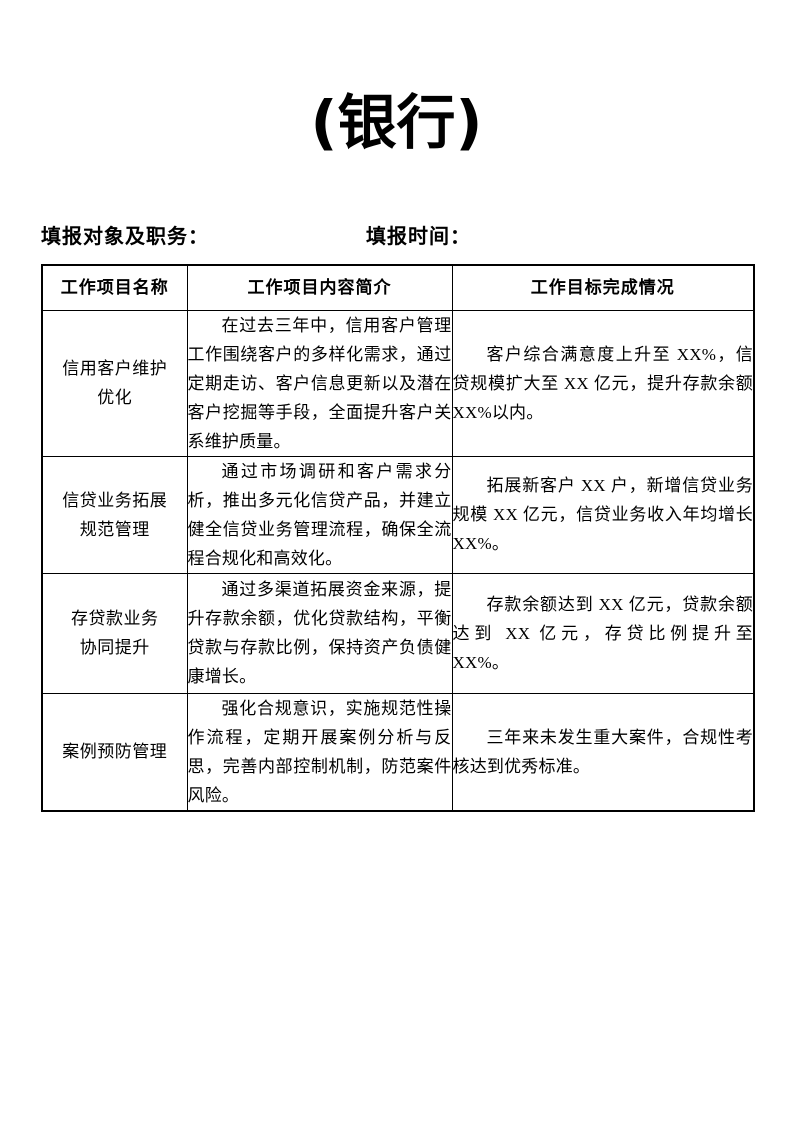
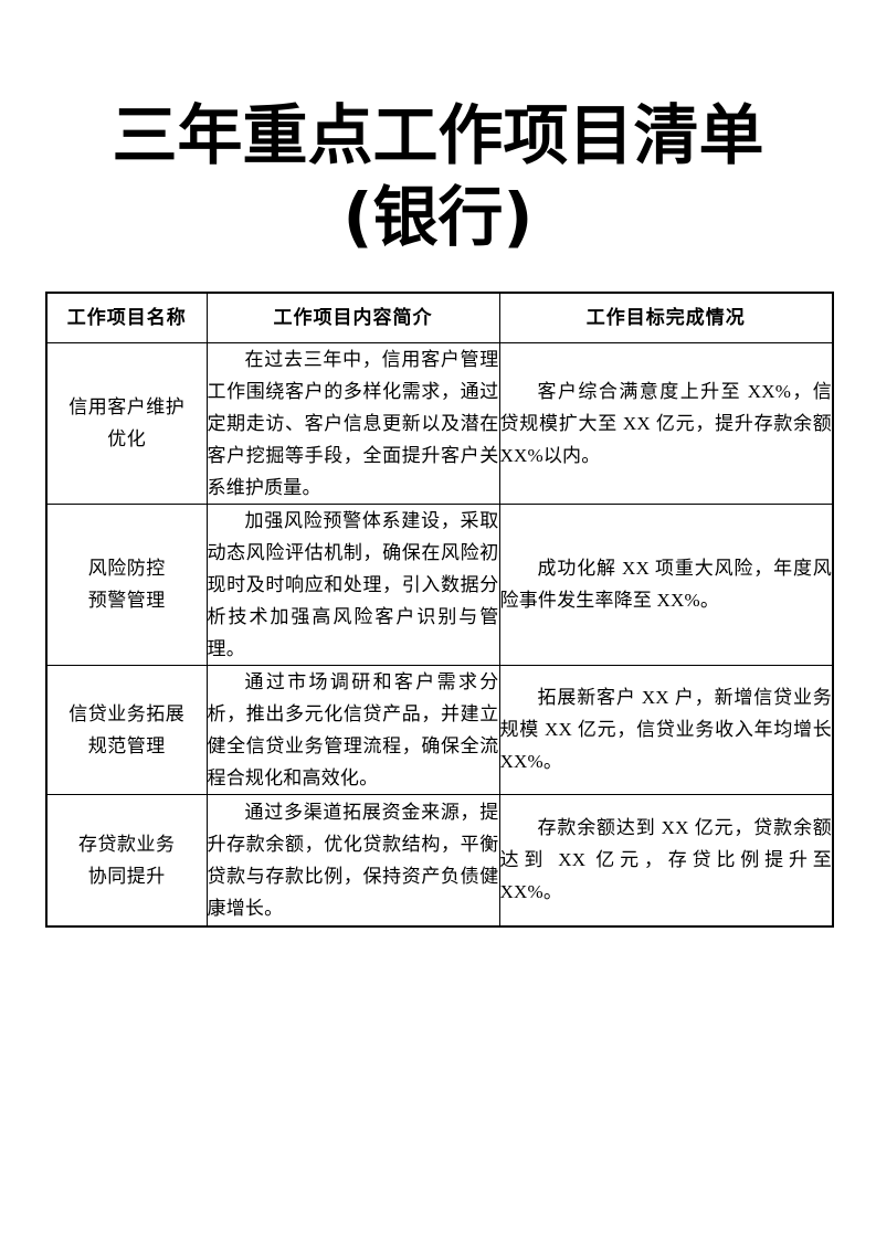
+ 三年重点工作项目清单
  (银行)
- 填报对象及职务：
- 填报时间：
  工作项目名称	工作项目内容简介	工作目标完成情况
  信用客户维护 优化	在过去三年中，信用客户管理工作围绕客户的多样化需求，通过定期走访、客户信息更新以及潜在客户挖掘等手段，全面提升客户关系维护质量。	客户综合满意度上升至 XX%，信贷规模扩大至 XX 亿元，提升存款余额 XX%以内。
+ 风险防控 预警管理	加强风险预警体系建设，采取动态风险评估机制，确保在风险初现时及时响应和处理，引入数据分析技术加强高风险客户识别与管理。	成功化解 XX 项重大风险，年度风险事件发生率降至 XX%。
  信贷业务拓展 规范管理	通过市场调研和客户需求分析，推出多元化信贷产品，并建立健全信贷业务管理流程，确保全流程合规化和高效化。	拓展新客户 XX 户，新增信贷业务规模 XX 亿元，信贷业务收入年均增长 XX%。
  存贷款业务 协同提升	通过多渠道拓展资金来源，提升存款余额，优化贷款结构，平衡贷款与存款比例，保持资产负债健康增长。	存款余额达到 XX 亿元，贷款余额达到 XX 亿元，存贷比例提升至 XX%。
- 案例预防管理	强化合规意识，实施规范性操作流程，定期开展案例分析与反思，完善内部控制机制，防范案件风险。	三年来未发生重大案件，合规性考核达到优秀标准。
